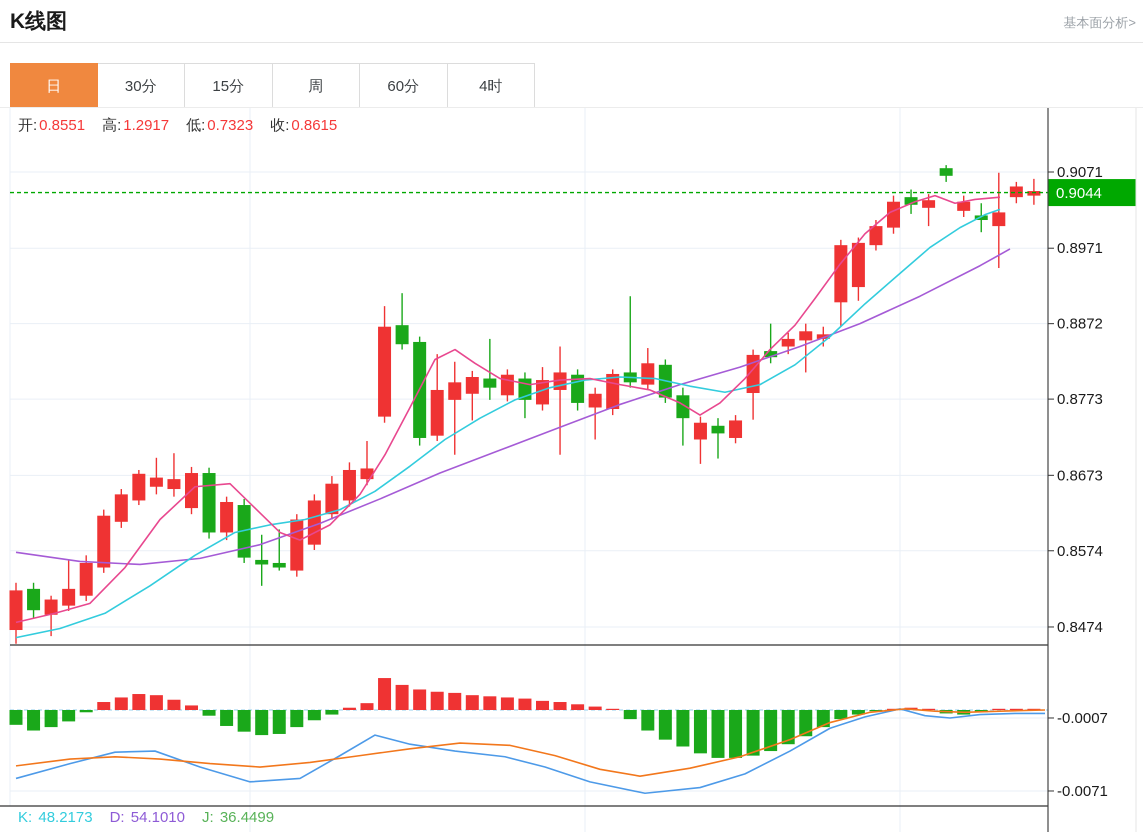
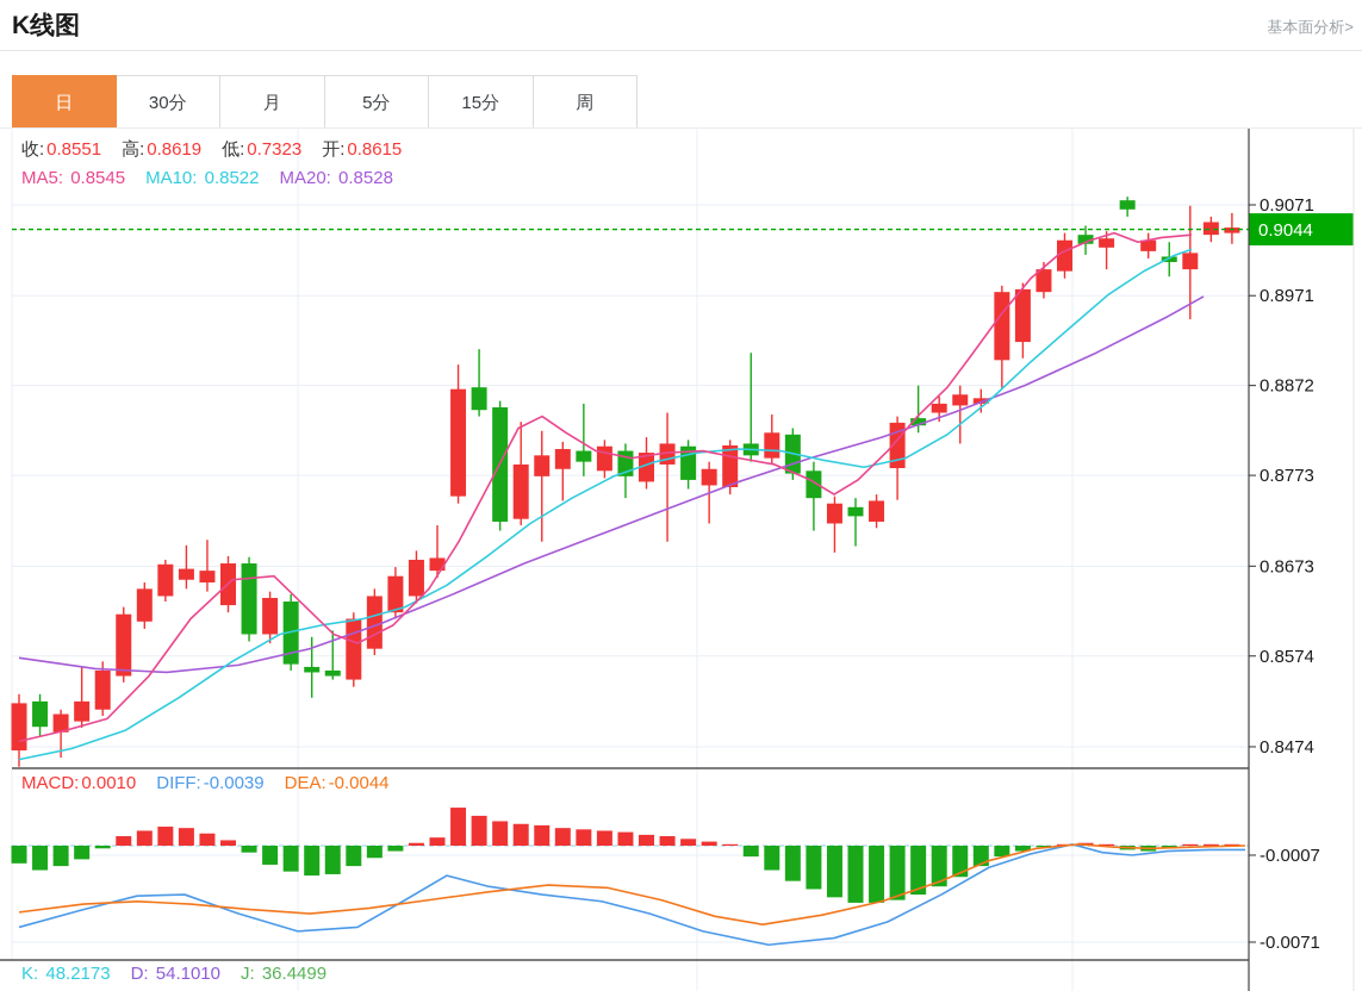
  K线图
  基本面分析>
  日
  30分
+ 月
+ 5分
  15分
  周
- 60分
- 4时
  0.9044
  0.9071
  0.8971
  0.8872
  0.8773
  0.8673
  0.8574
  0.8474
  -0.0007
  -0.0071
- 开:0.8551
+ 收:0.8551
- 高:1.2917
+ 高:0.8619
  低:0.7323
- 收:0.8615
+ 开:0.8615
+ MA5: 0.8545
+ MA10: 0.8522
+ MA20: 0.8528
+ MACD:0.0010
+ DIFF:-0.0039
+ DEA:-0.0044
  K: 48.2173
  D: 54.1010
  J: 36.4499
